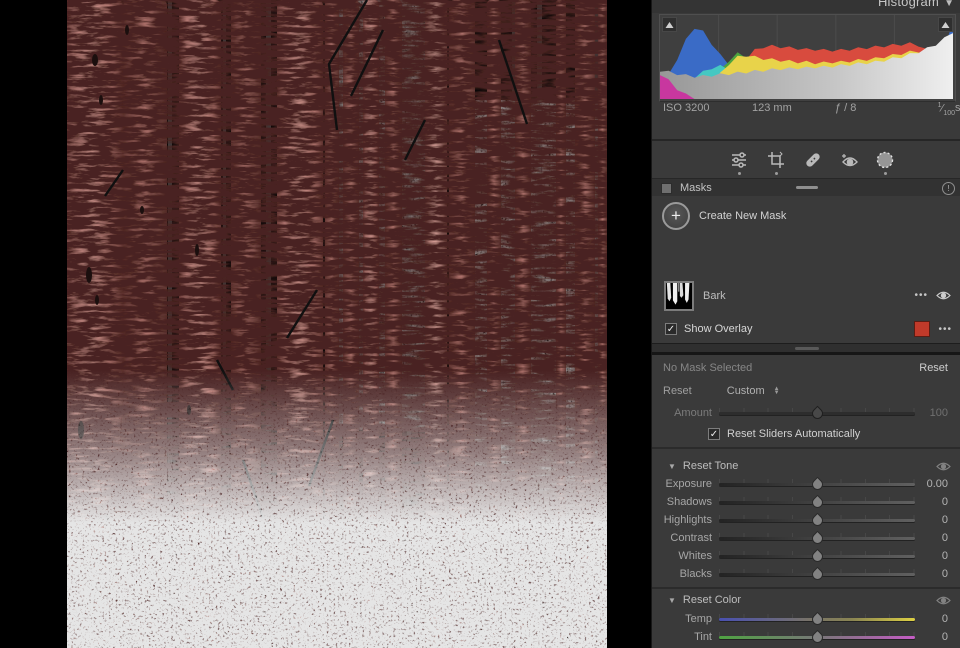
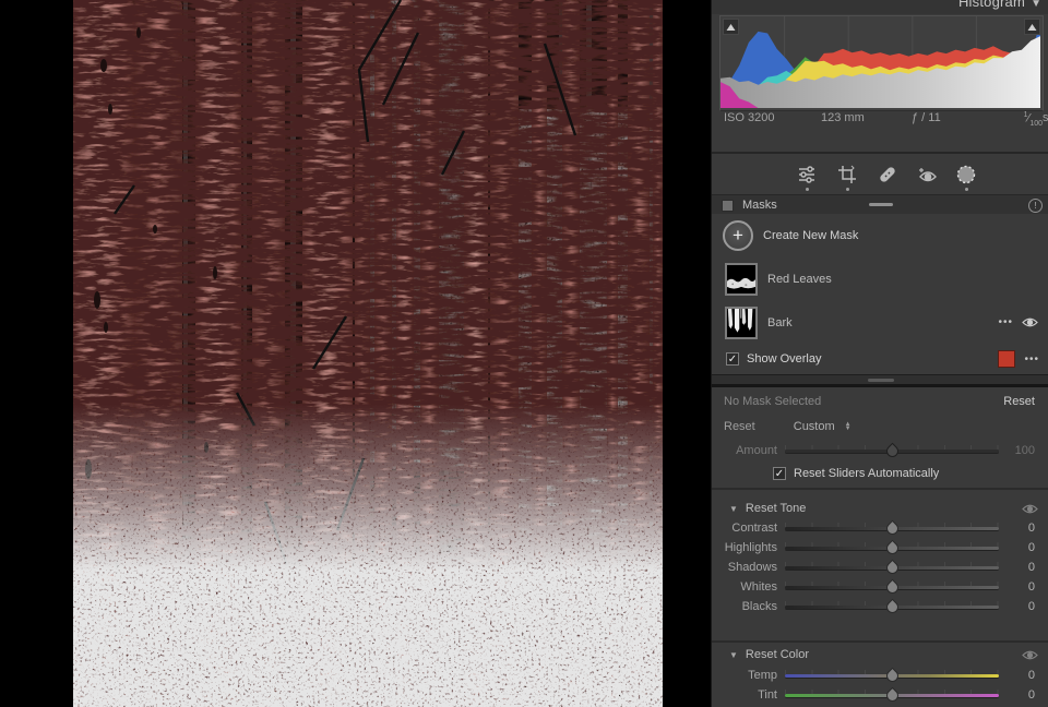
  Histogram
  ▼
  ISO 3200
  123 mm
- ƒ / 8
+ ƒ / 11
  Masks
  !
  +
  Create New Mask
+ Red Leaves
  Bark
  •••
  ✓
  Show Overlay
  •••
  No Mask Selected
  Reset
  Reset
  Custom
  Amount
  100
  ✓
  Reset Sliders Automatically
  ▼
  Reset Tone
- Exposure
- 0.00
- Shadows
+ Contrast
  0
  Highlights
  0
- Contrast
+ Shadows
  0
  Whites
  0
  Blacks
  0
  ▼
  Reset Color
  Temp
  0
  Tint
  0
